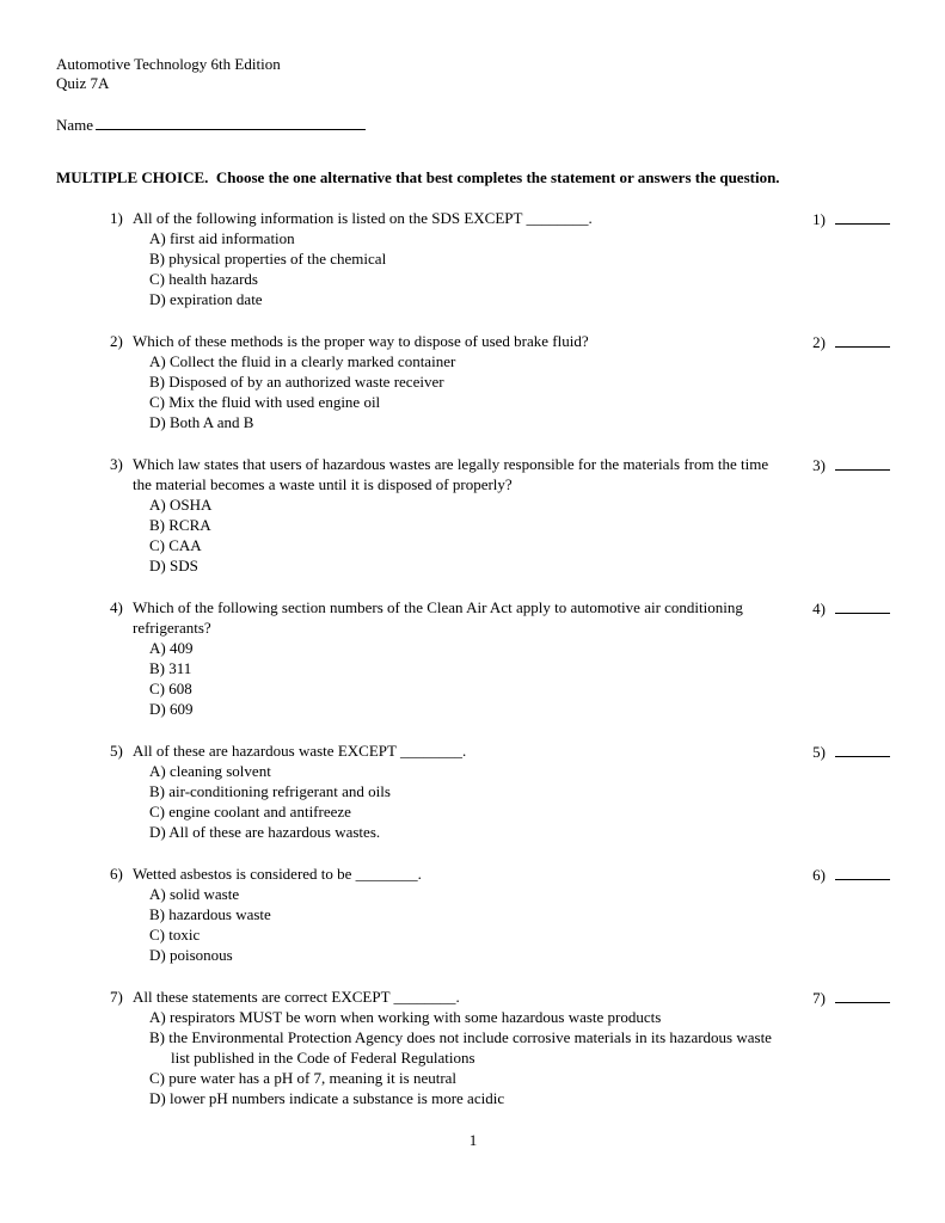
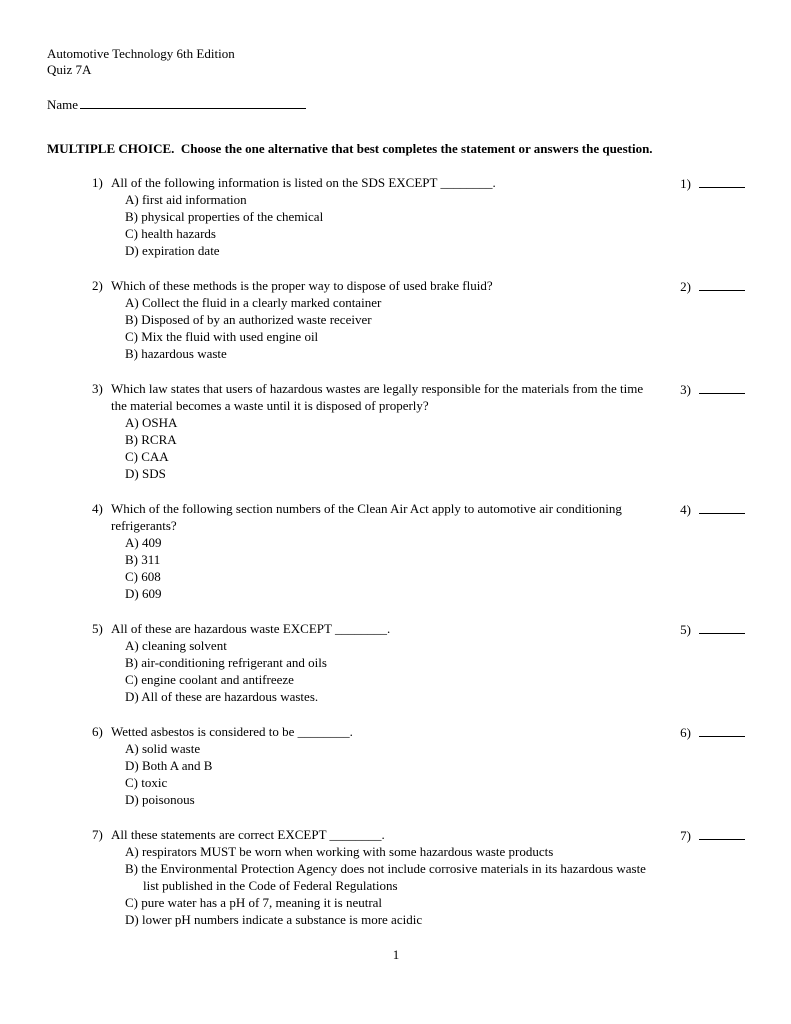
  Automotive Technology 6th Edition
  Quiz 7A
  Name
  MULTIPLE CHOICE. Choose the one alternative that best completes the statement or answers the question.
  1)
  All of the following information is listed on the SDS EXCEPT ________.
  A) first aid information
  B) physical properties of the chemical
  C) health hazards
  D) expiration date
  1)
  2)
  Which of these methods is the proper way to dispose of used brake fluid?
  A) Collect the fluid in a clearly marked container
  B) Disposed of by an authorized waste receiver
  C) Mix the fluid with used engine oil
- D) Both A and B
+ B) hazardous waste
  2)
  3)
  Which law states that users of hazardous wastes are legally responsible for the materials from the time the material becomes a waste until it is disposed of properly?
  A) OSHA
  B) RCRA
  C) CAA
  D) SDS
  3)
  4)
  Which of the following section numbers of the Clean Air Act apply to automotive air conditioning refrigerants?
  A) 409
  B) 311
  C) 608
  D) 609
  4)
  5)
  All of these are hazardous waste EXCEPT ________.
  A) cleaning solvent
  B) air-conditioning refrigerant and oils
  C) engine coolant and antifreeze
  D) All of these are hazardous wastes.
  5)
  6)
  Wetted asbestos is considered to be ________.
  A) solid waste
- B) hazardous waste
+ D) Both A and B
  C) toxic
  D) poisonous
  6)
  7)
  All these statements are correct EXCEPT ________.
  A) respirators MUST be worn when working with some hazardous waste products
  B) the Environmental Protection Agency does not include corrosive materials in its hazardous waste list published in the Code of Federal Regulations
  C) pure water has a pH of 7, meaning it is neutral
  D) lower pH numbers indicate a substance is more acidic
  7)
  1
